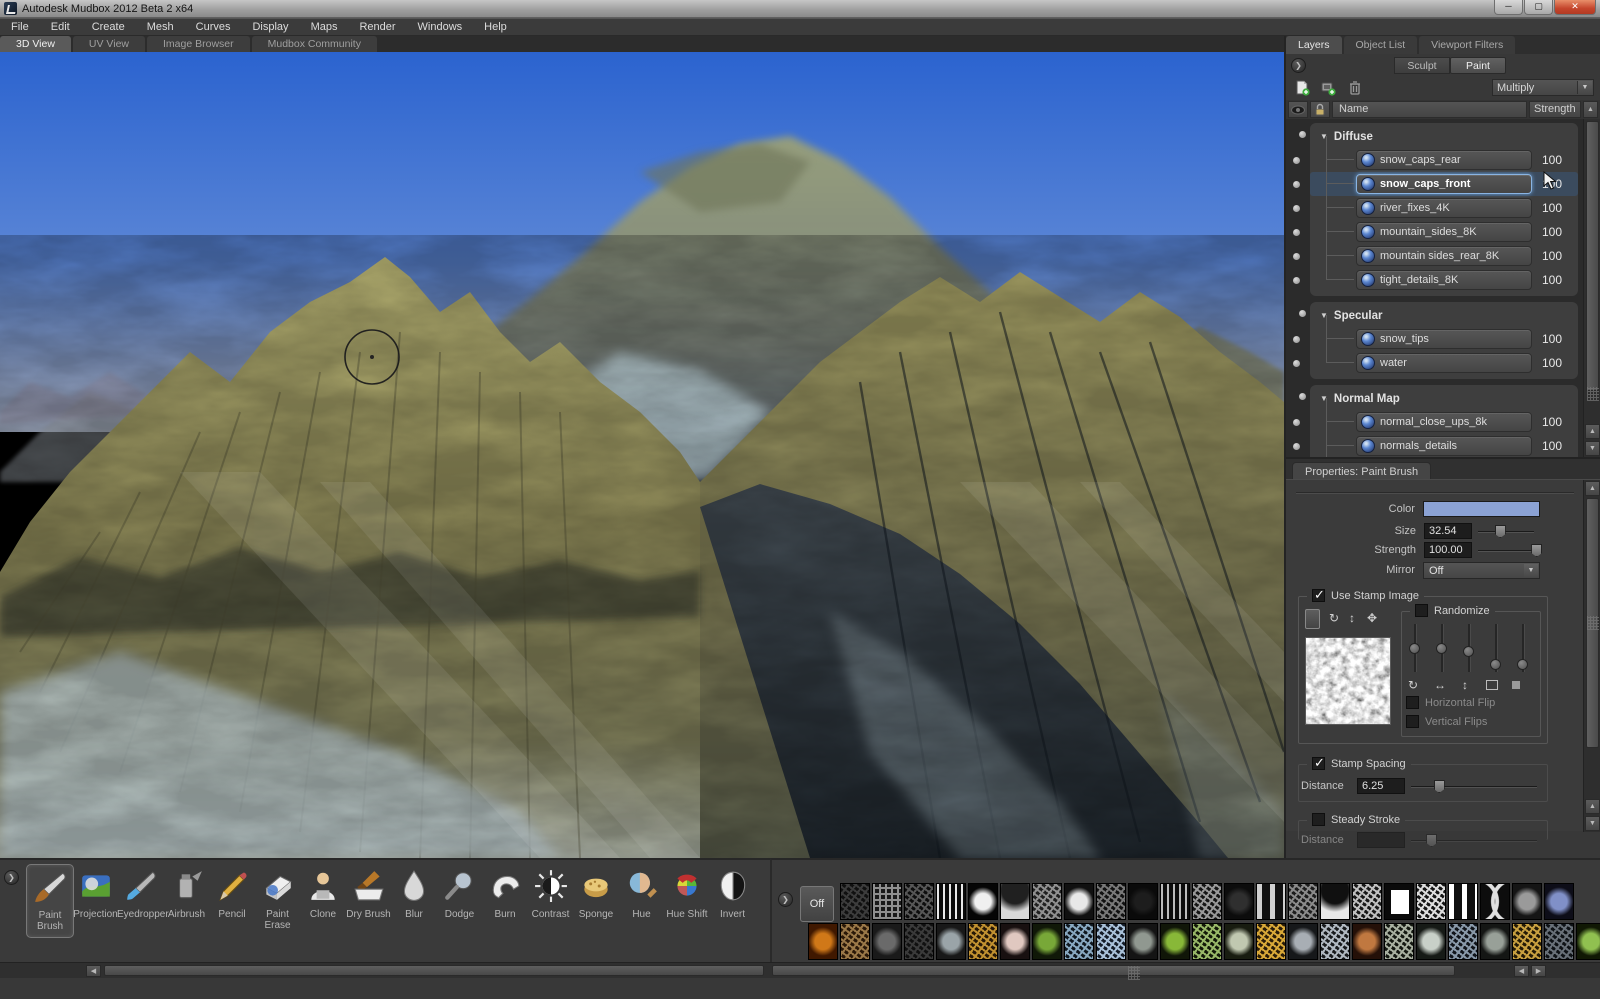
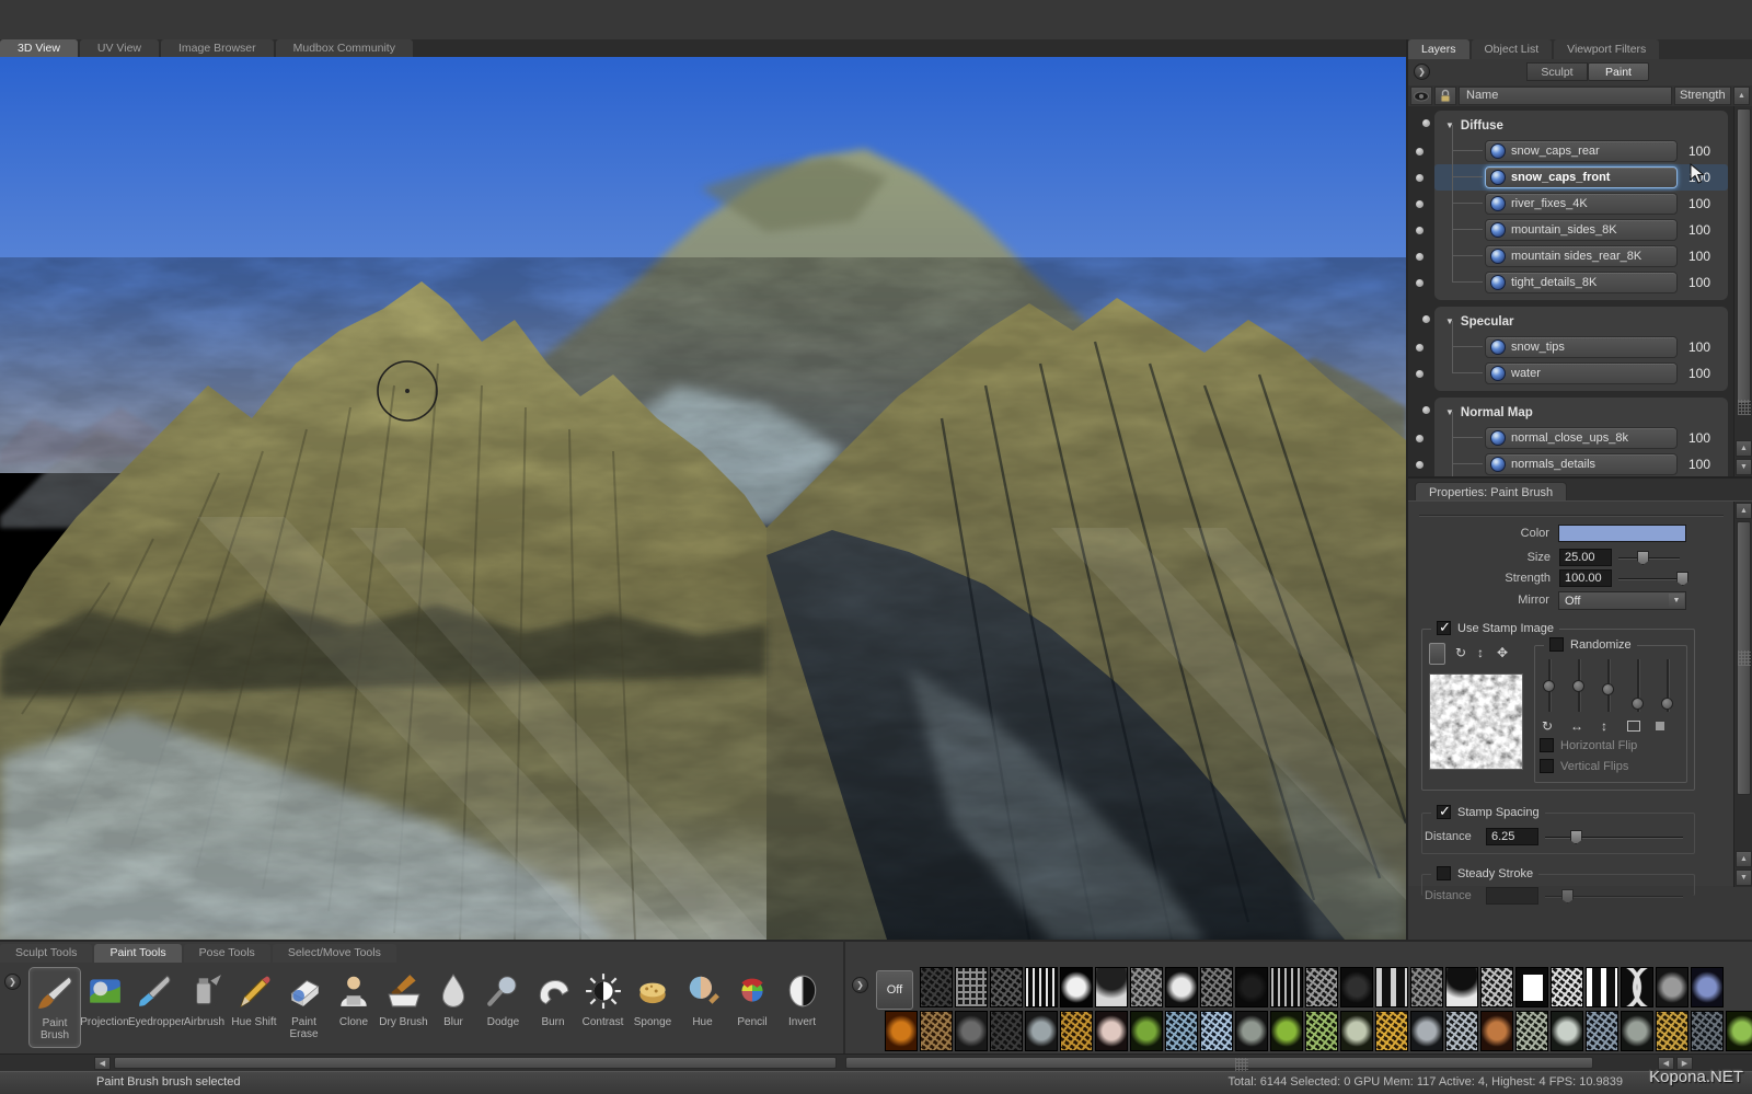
- Autodesk Mudbox 2012 Beta 2 x64
- ─
- ▢
- ✕
- File
- Edit
- Create
- Mesh
- Curves
- Display
- Maps
- Render
- Windows
- Help
  3D View
  UV View
  Image Browser
  Mudbox Community
  Layers
  Object List
  Viewport Filters
  ❯
  Sculpt
  Paint
- Multiply
  Name
  Strength
  ▼
  Diffuse
  snow_caps_rear
  100
  snow_caps_front
  river_fixes_4K
  100
  mountain_sides_8K
  100
  mountain sides_rear_8K
  100
  tight_details_8K
  100
  ▼
  Specular
  snow_tips
  100
  water
  100
  ▼
  Normal Map
  normal_close_ups_8k
  100
  normals_details
  100
  Properties: Paint Brush
  Color
  Size
- 32.54
+ 25.00
  Strength
  100.00
  Mirror
  Off
  Use Stamp Image
  ↻
  ↕
  ✥
  Randomize
  ↻
  ↔
  ↕
  Horizontal Flip
  Vertical Flips
  Stamp Spacing
  Distance
  6.25
  Steady Stroke
  Distance
+ Sculpt Tools
+ Paint Tools
+ Pose Tools
+ Select/Move Tools
  ❯
  Paint Brush
  Projection
  Eyedroppe
  Airbrush
- Pencil
+ Hue Shift
  Paint Erase
  Clone
  Dry Brush
  Blur
  Dodge
  Burn
  Contrast
  Sponge
  Hue
- Hue Shift
+ Pencil
  Invert
  ❯
  Off
+ Paint Brush brush selected
+ Total: 6144 Selected: 0 GPU Mem: 117 Active: 4, Highest: 4 FPS: 10.9839
+ Kopona.NET
